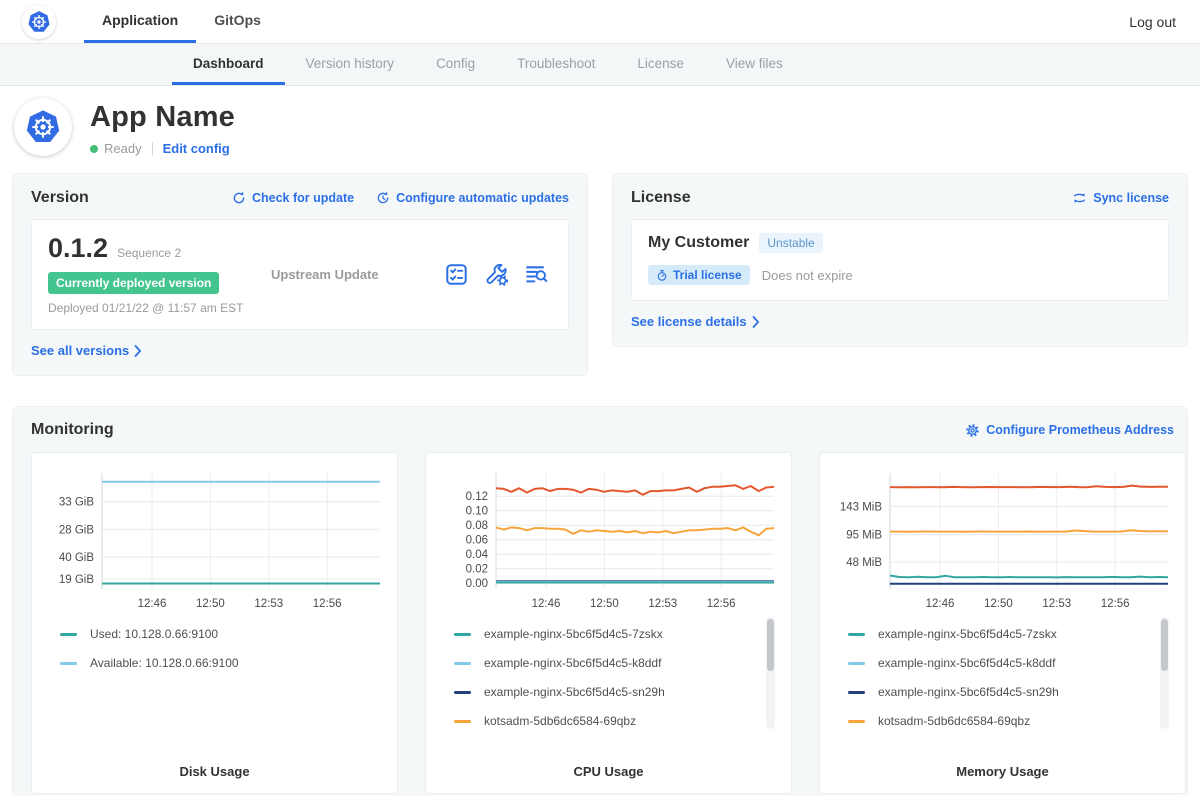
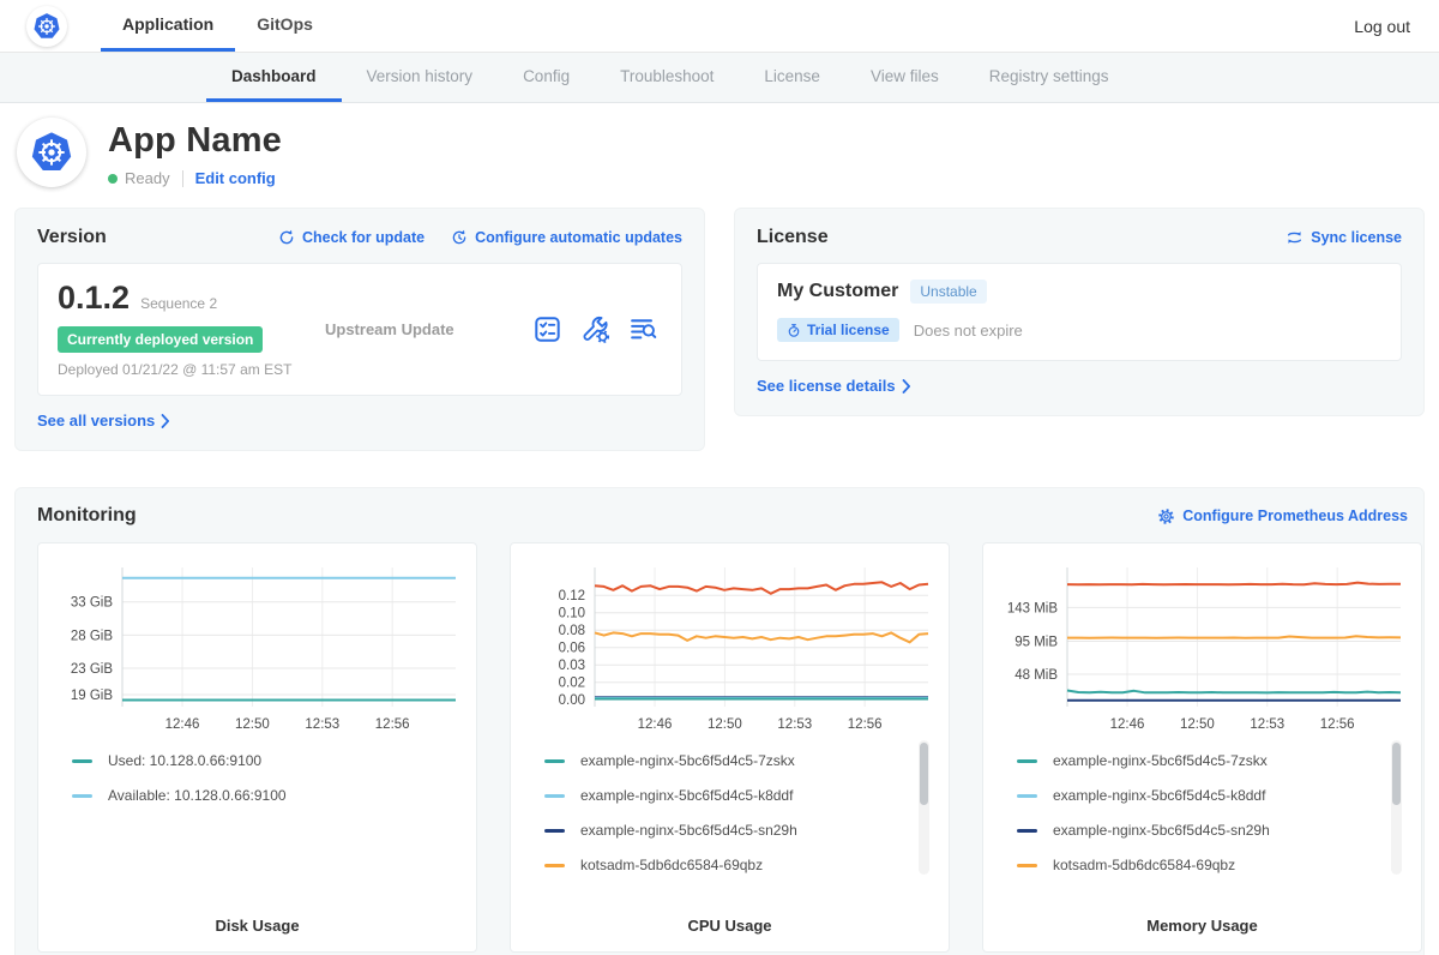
  Application
  GitOps
  Log out
  Dashboard
  Version history
  Config
  Troubleshoot
  License
  View files
+ Registry settings
  App Name
  Ready
  Edit config
  Version
  Check for update
  Configure automatic updates
  0.1.2
  Sequence 2
  Currently deployed version
  Deployed 01/21/22 @ 11:57 am EST
  Upstream Update
  See all versions
  License
  Sync license
  My Customer
  Unstable
  Trial license
  Does not expire
  See license details
  Monitoring
  Configure Prometheus Address
  12:46
  12:50
  12:53
  12:56
  19 GiB
- 40 GiB
+ 23 GiB
  28 GiB
  33 GiB
  Used: 10.128.0.66:9100
  Available: 10.128.0.66:9100
  Disk Usage
  12:46
  12:50
  12:53
  12:56
  0.00
  0.02
- 0.04
+ 0.03
  0.06
  0.08
  0.10
  0.12
  example-nginx-5bc6f5d4c5-7zskx
  example-nginx-5bc6f5d4c5-k8ddf
  example-nginx-5bc6f5d4c5-sn29h
  kotsadm-5db6dc6584-69qbz
  CPU Usage
  12:46
  12:50
  12:53
  12:56
  48 MiB
  95 MiB
  143 MiB
  example-nginx-5bc6f5d4c5-7zskx
  example-nginx-5bc6f5d4c5-k8ddf
  example-nginx-5bc6f5d4c5-sn29h
  kotsadm-5db6dc6584-69qbz
  Memory Usage
